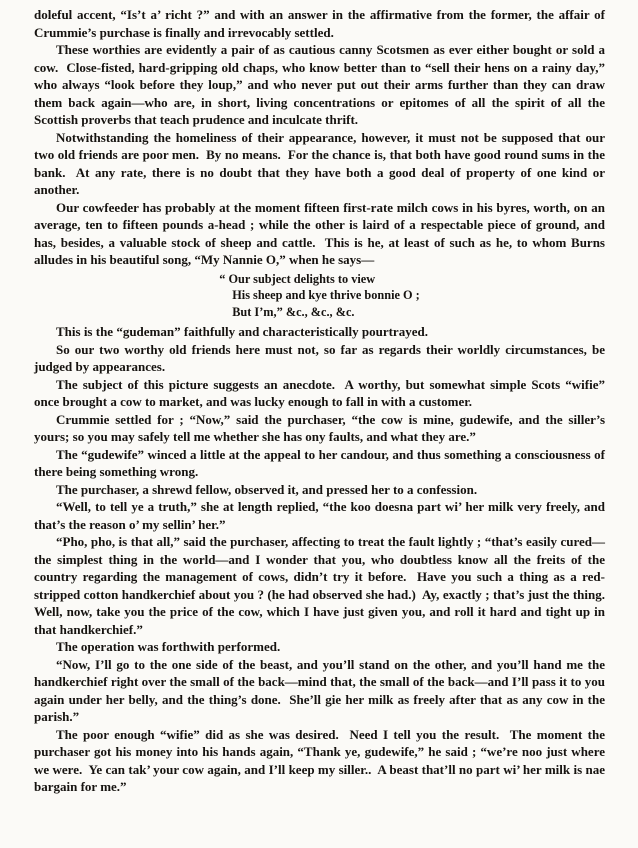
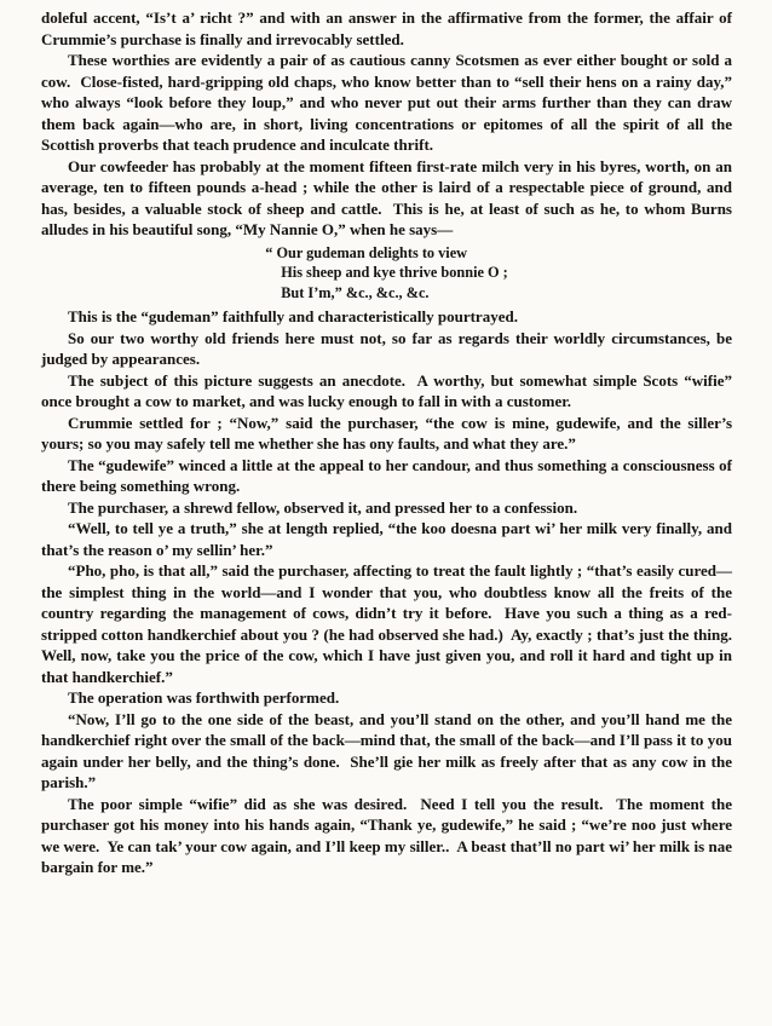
  doleful accent, “Is’t a’ richt ?” and with an answer in the affirmative from the former, the affair of Crummie’s purchase is finally and irrevocably settled.
  These worthies are evidently a pair of as cautious canny Scotsmen as ever either bought or sold a cow. Close-fisted, hard-gripping old chaps, who know better than to “sell their hens on a rainy day,” who always “look before they loup,” and who never put out their arms further than they can draw them back again—who are, in short, living concentrations or epitomes of all the spirit of all the Scottish proverbs that teach prudence and inculcate thrift.
- Notwithstanding the homeliness of their appearance, however, it must not be supposed that our two old friends are poor men. By no means. For the chance is, that both have good round sums in the bank. At any rate, there is no doubt that they have both a good deal of property of one kind or another.
- Our cowfeeder has probably at the moment fifteen first-rate milch cows in his byres, worth, on an average, ten to fifteen pounds a-head ; while the other is laird of a respectable piece of ground, and has, besides, a valuable stock of sheep and cattle. This is he, at least of such as he, to whom Burns alludes in his beautiful song, “My Nannie O,” when he says—
+ Our cowfeeder has probably at the moment fifteen first-rate milch very in his byres, worth, on an average, ten to fifteen pounds a-head ; while the other is laird of a respectable piece of ground, and has, besides, a valuable stock of sheep and cattle. This is he, at least of such as he, to whom Burns alludes in his beautiful song, “My Nannie O,” when he says—
- “ Our subject delights to view
+ “ Our gudeman delights to view
  His sheep and kye thrive bonnie O ;
  But I’m,” &c., &c., &c.
  This is the “gudeman” faithfully and characteristically pourtrayed.
  So our two worthy old friends here must not, so far as regards their worldly circumstances, be judged by appearances.
  The subject of this picture suggests an anecdote. A worthy, but somewhat simple Scots “wifie” once brought a cow to market, and was lucky enough to fall in with a customer.
  Crummie settled for ; “Now,” said the purchaser, “the cow is mine, gudewife, and the siller’s yours; so you may safely tell me whether she has ony faults, and what they are.”
  The “gudewife” winced a little at the appeal to her candour, and thus something a consciousness of there being something wrong.
  The purchaser, a shrewd fellow, observed it, and pressed her to a confession.
- “Well, to tell ye a truth,” she at length replied, “the koo doesna part wi’ her milk very freely, and that’s the reason o’ my sellin’ her.”
+ “Well, to tell ye a truth,” she at length replied, “the koo doesna part wi’ her milk very finally, and that’s the reason o’ my sellin’ her.”
  “Pho, pho, is that all,” said the purchaser, affecting to treat the fault lightly ; “that’s easily cured—the simplest thing in the world—and I wonder that you, who doubtless know all the freits of the country regarding the management of cows, didn’t try it before. Have you such a thing as a red-stripped cotton handkerchief about you ? (he had observed she had.) Ay, exactly ; that’s just the thing. Well, now, take you the price of the cow, which I have just given you, and roll it hard and tight up in that handkerchief.”
  The operation was forthwith performed.
  “Now, I’ll go to the one side of the beast, and you’ll stand on the other, and you’ll hand me the handkerchief right over the small of the back—mind that, the small of the back—and I’ll pass it to you again under her belly, and the thing’s done. She’ll gie her milk as freely after that as any cow in the parish.”
- The poor enough “wifie” did as she was desired. Need I tell you the result. The moment the purchaser got his money into his hands again, “Thank ye, gudewife,” he said ; “we’re noo just where we were. Ye can tak’ your cow again, and I’ll keep my siller.. A beast that’ll no part wi’ her milk is nae bargain for me.”
+ The poor simple “wifie” did as she was desired. Need I tell you the result. The moment the purchaser got his money into his hands again, “Thank ye, gudewife,” he said ; “we’re noo just where we were. Ye can tak’ your cow again, and I’ll keep my siller.. A beast that’ll no part wi’ her milk is nae bargain for me.”
